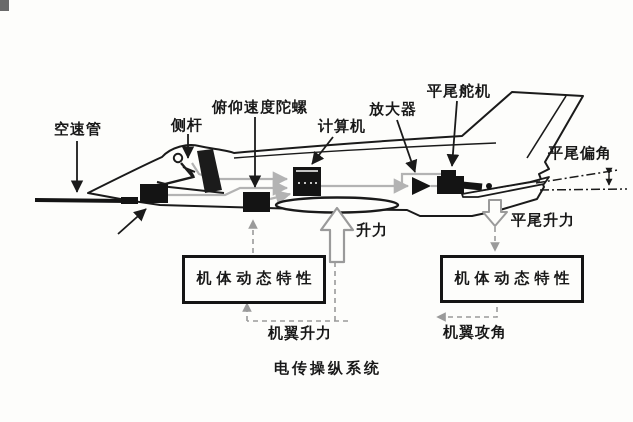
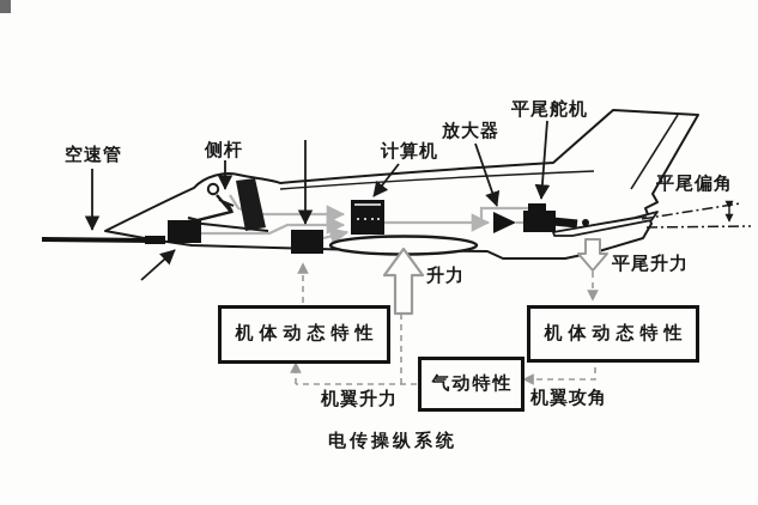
  空速管
  侧杆
- 俯仰速度陀螺
  计算机
  放大器
  平尾舵机
  平尾偏角
  平尾升力
  升力
  机翼升力
  机翼攻角
  机体动态特性
  机体动态特性
+ 气动特性
  电传操纵系统
